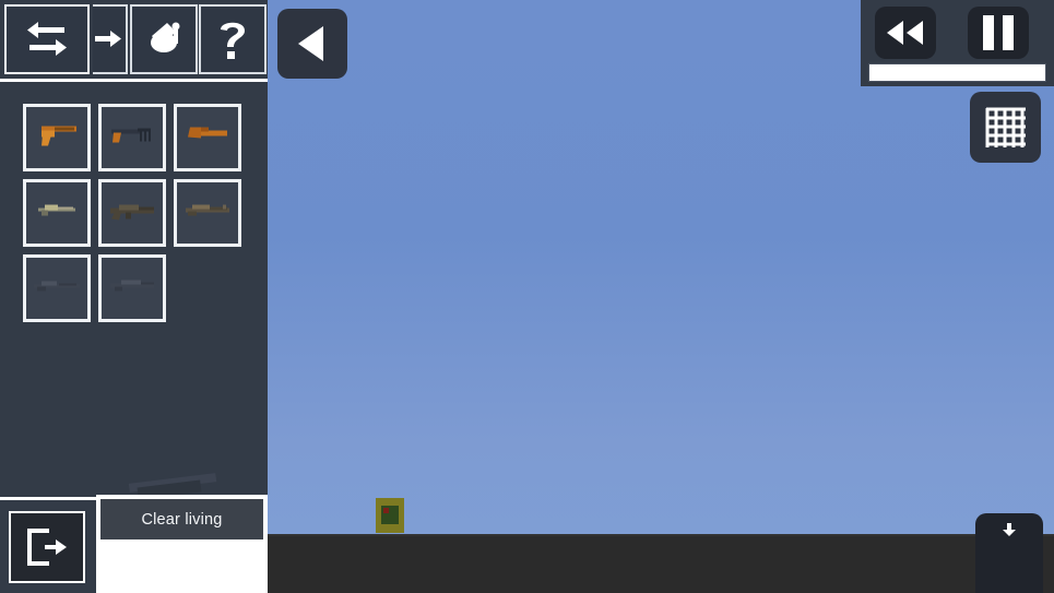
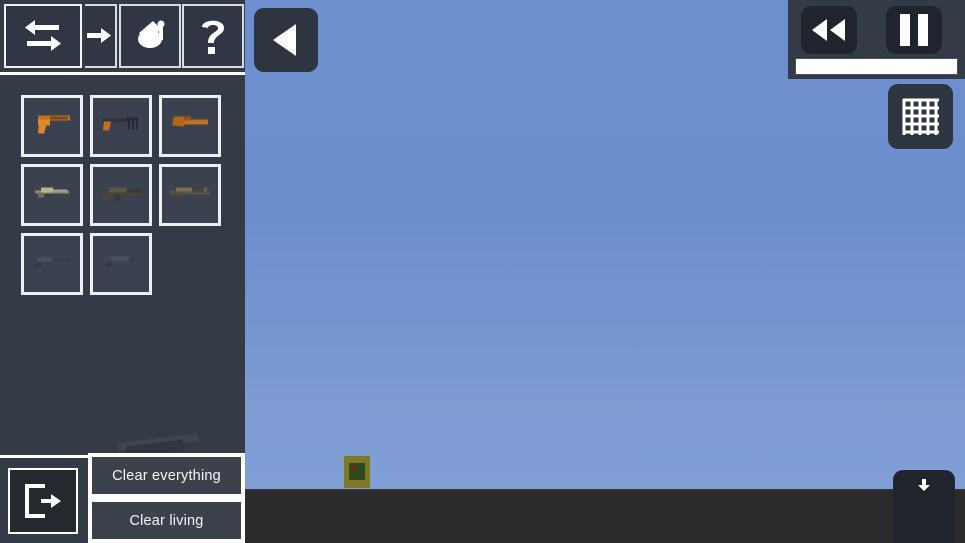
+ Clear everything
  Clear living
